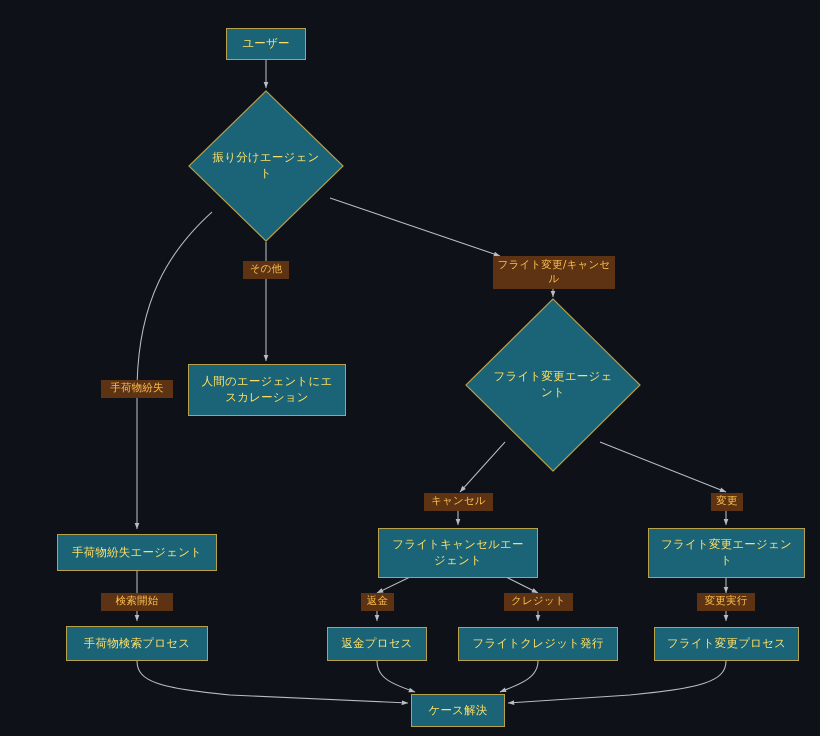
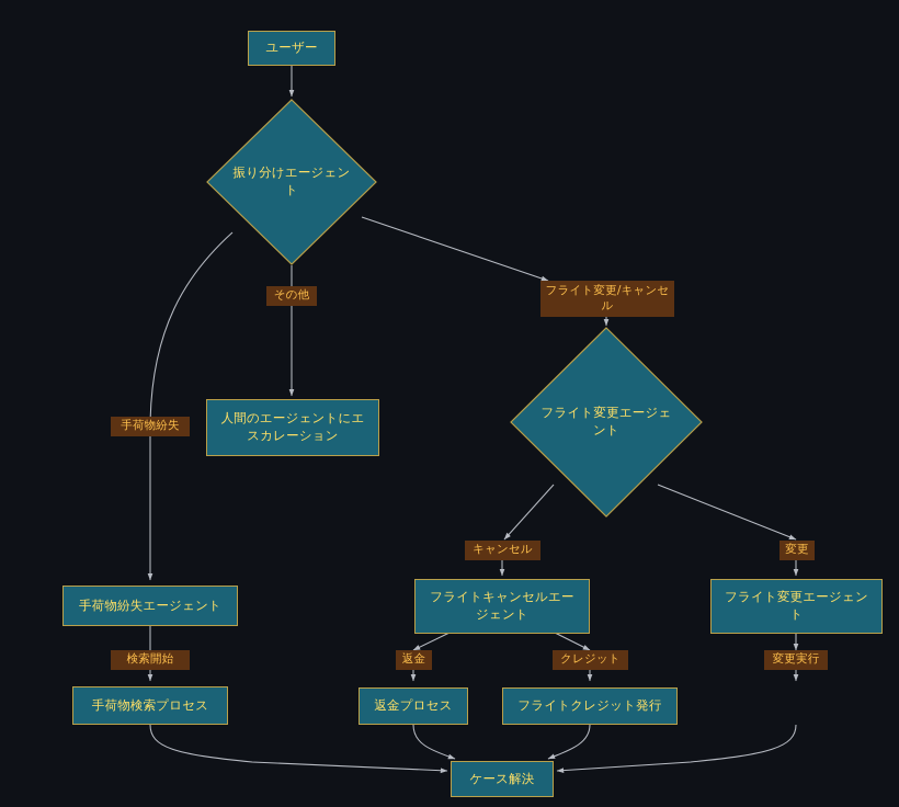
  ユーザー
  振り分けエージェント
  人間のエージェントにエスカレーション
  手荷物紛失エージェント
  手荷物検索プロセス
  フライト変更エージェント
  フライトキャンセルエージェント
  返金プロセス
  フライトクレジット発行
  フライト変更エージェント
- フライト変更プロセス
  ケース解決
  その他
  手荷物紛失
  フライト変更/キャンセル
  検索開始
  キャンセル
  変更
  返金
  クレジット
  変更実行
